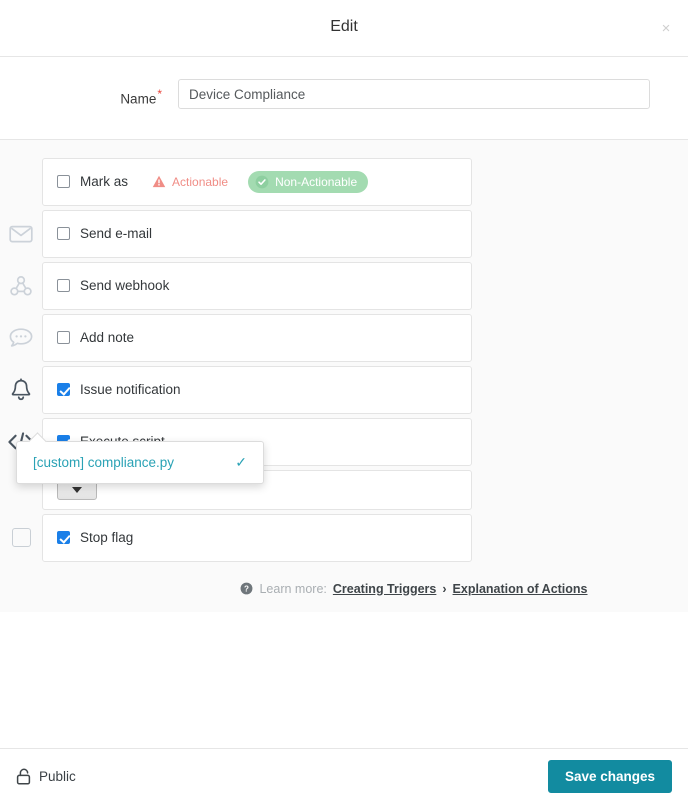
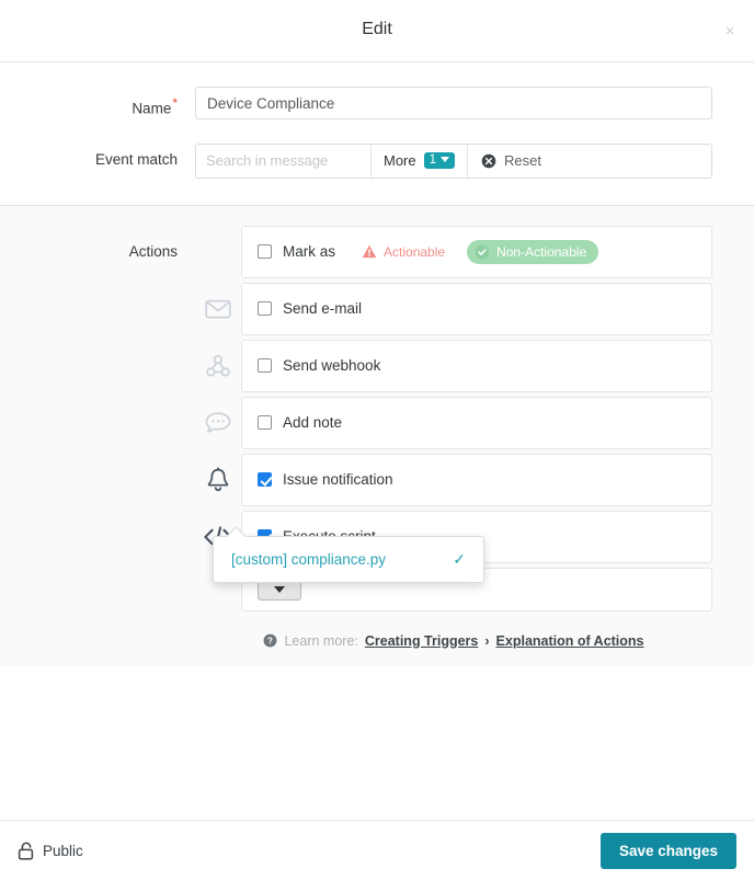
  Edit
  ×
  Name*
  Device Compliance
+ Event match
+ Search in message
+ More
+ 1
+ Reset
+ Actions
  Mark as
  Actionable
  Non-Actionable
  Send e-mail
  Send webhook
  Add note
  Issue notification
- Stop flag
  [custom] compliance.py
  ✓
  ?
  Learn more:
  Creating Triggers
  ›
  Explanation of Actions
  Public
  Save changes
